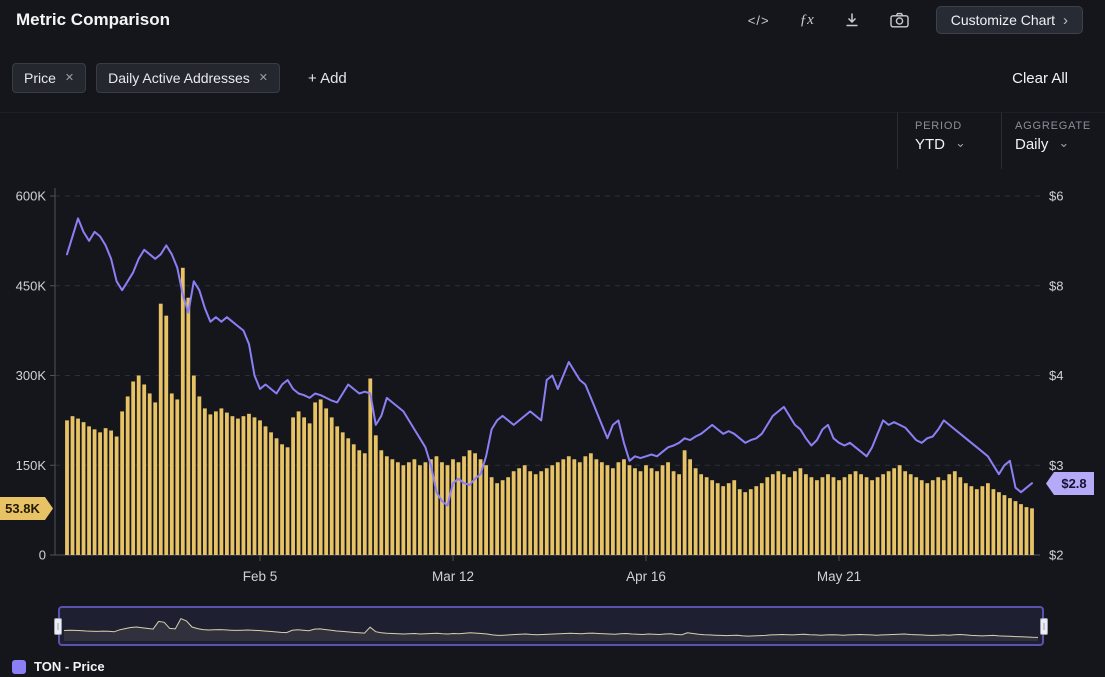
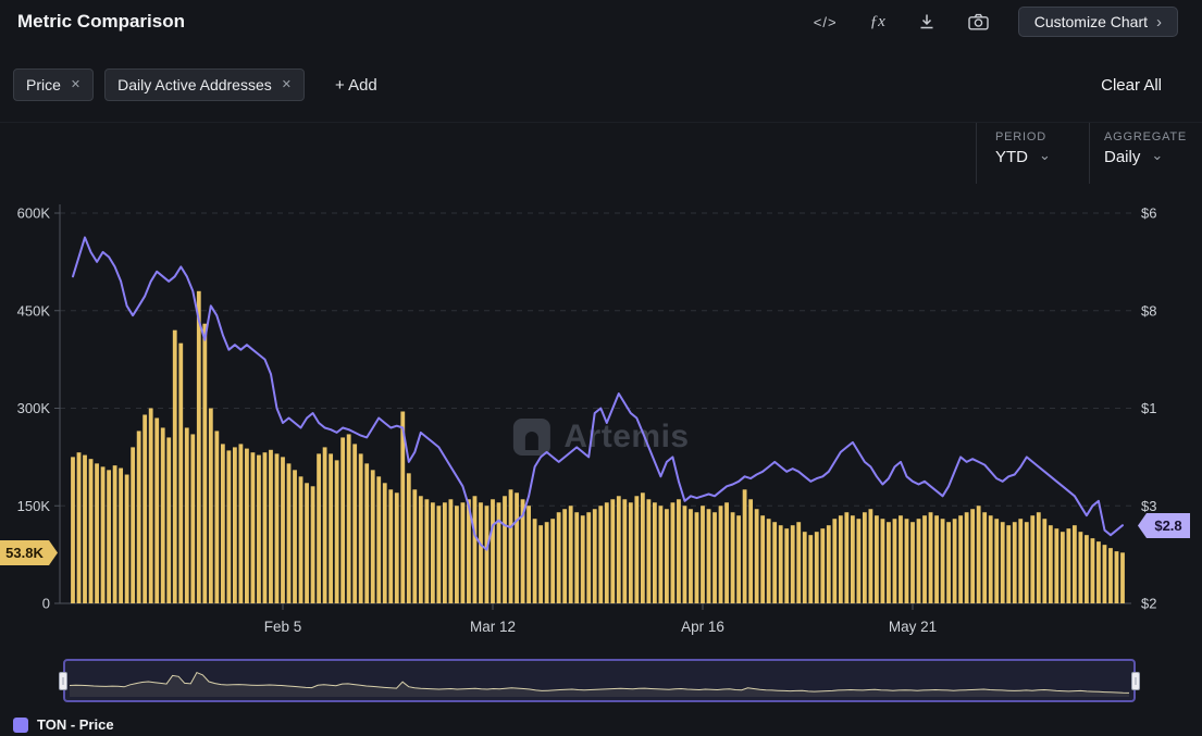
  Metric Comparison
  </>
  ƒx
  Customize Chart
  ›
  Price
  ✕
  Daily Active Addresses
  ✕
  + Add
  Clear All
  PERIOD
  YTD
  ⌄
  AGGREGATE
  Daily
  ⌄
+ Artemis
  0
  $2
  150K
  $3
  300K
- $4
+ $1
  450K
  $8
  600K
  $6
  Feb 5
  Mar 12
  Apr 16
  May 21
  53.8K
  $2.8
  TON - Price
